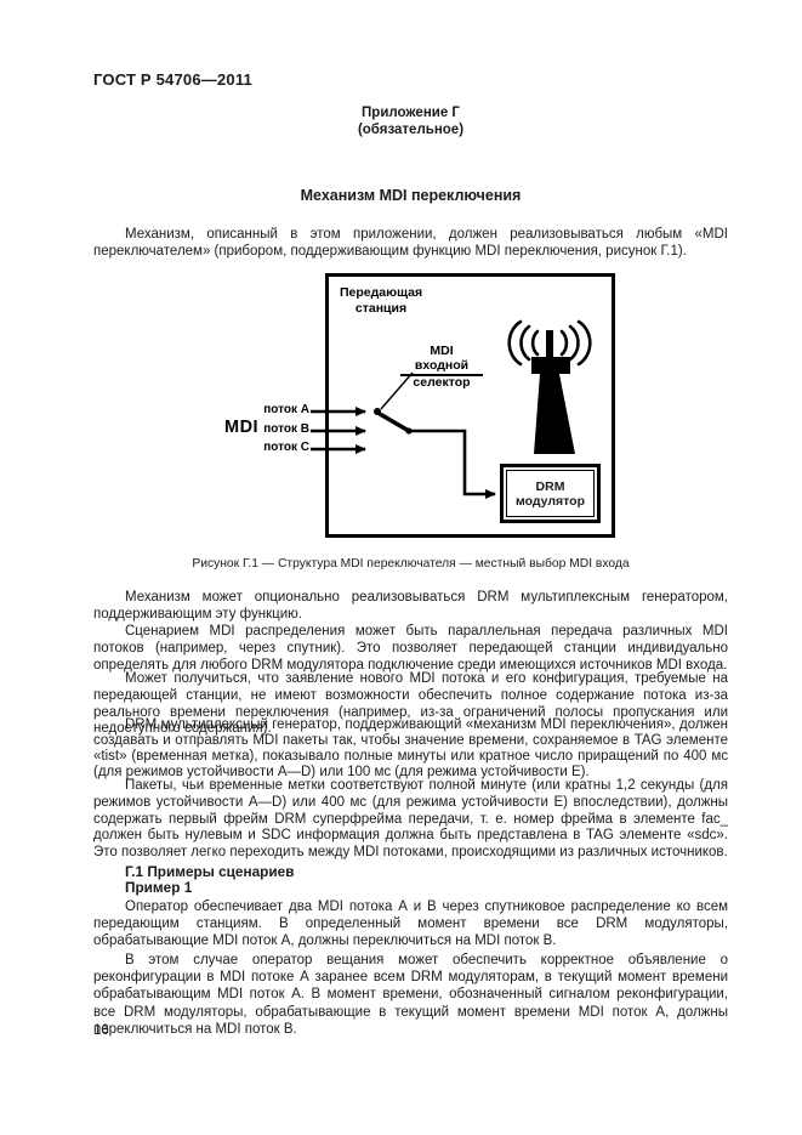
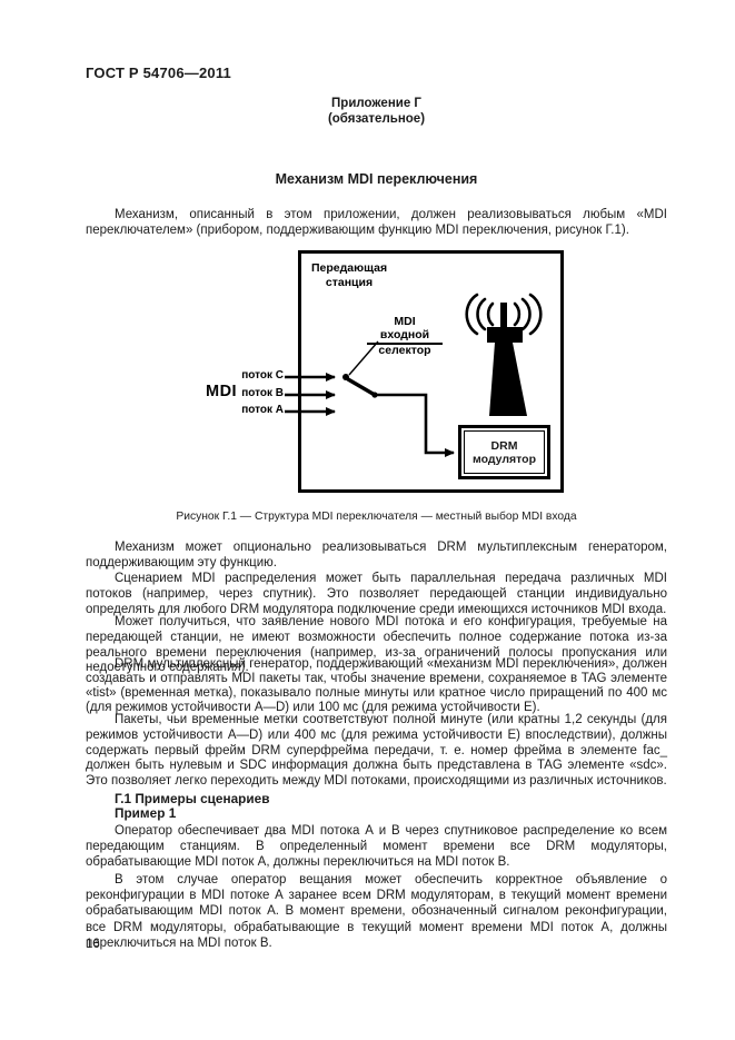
  ГОСТ Р 54706—2011
  Приложение Г
  (обязательное)
  Механизм MDI переключения
  Механизм, описанный в этом приложении, должен реализовываться любым «MDI переключателем» (прибором, поддерживающим функцию MDI переключения, рисунок Г.1).
  Передающая станция
  MDI входной
  селектор
  MDI
- поток А
+ поток С
  поток В
- поток С
+ поток А
  DRM модулятор
  Рисунок Г.1 — Структура MDI переключателя — местный выбор MDI входа
  Механизм может опционально реализовываться DRM мультиплексным генератором, поддерживающим эту функцию.
  Сценарием MDI распределения может быть параллельная передача различных MDI потоков (например, через спутник). Это позволяет передающей станции индивидуально определять для любого DRM модулятора подключение среди имеющихся источников MDI входа.
  Может получиться, что заявление нового MDI потока и его конфигурация, требуемые на передающей станции, не имеют возможности обеспечить полное содержание потока из-за реального времени переключения (например, из-за ограничений полосы пропускания или недоступного содержания).
  DRM мультиплексный генератор, поддерживающий «механизм MDI переключения», должен создавать и отправлять MDI пакеты так, чтобы значение времени, сохраняемое в TAG элементе «tist» (временная метка), показывало полные минуты или кратное число приращений по 400 мс (для режимов устойчивости А—D) или 100 мс (для режима устойчивости Е).
  Пакеты, чьи временные метки соответствуют полной минуте (или кратны 1,2 секунды (для режимов устойчивости А—D) или 400 мс (для режима устойчивости Е) впоследствии), должны содержать первый фрейм DRM суперфрейма передачи, т. е. номер фрейма в элементе fac_ должен быть нулевым и SDC информация должна быть представлена в TAG элементе «sdc». Это позволяет легко переходить между MDI потоками, происходящими из различных источников.
  Г.1 Примеры сценариев
  Пример 1
  Оператор обеспечивает два MDI потока А и В через спутниковое распределение ко всем передающим станциям. В определенный момент времени все DRM модуляторы, обрабатывающие MDI поток А, должны переключиться на MDI поток В.
  В этом случае оператор вещания может обеспечить корректное объявление о реконфигурации в MDI потоке А заранее всем DRM модуляторам, в текущий момент времени обрабатывающим MDI поток А. В момент времени, обозначенный сигналом реконфигурации, все DRM модуляторы, обрабатывающие в текущий момент времени MDI поток А, должны переключиться на MDI поток В.
  16
